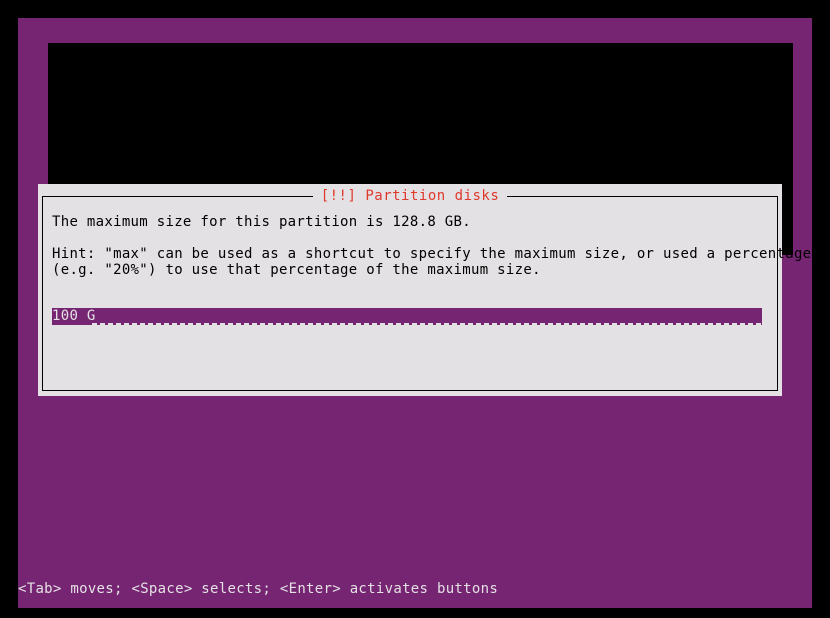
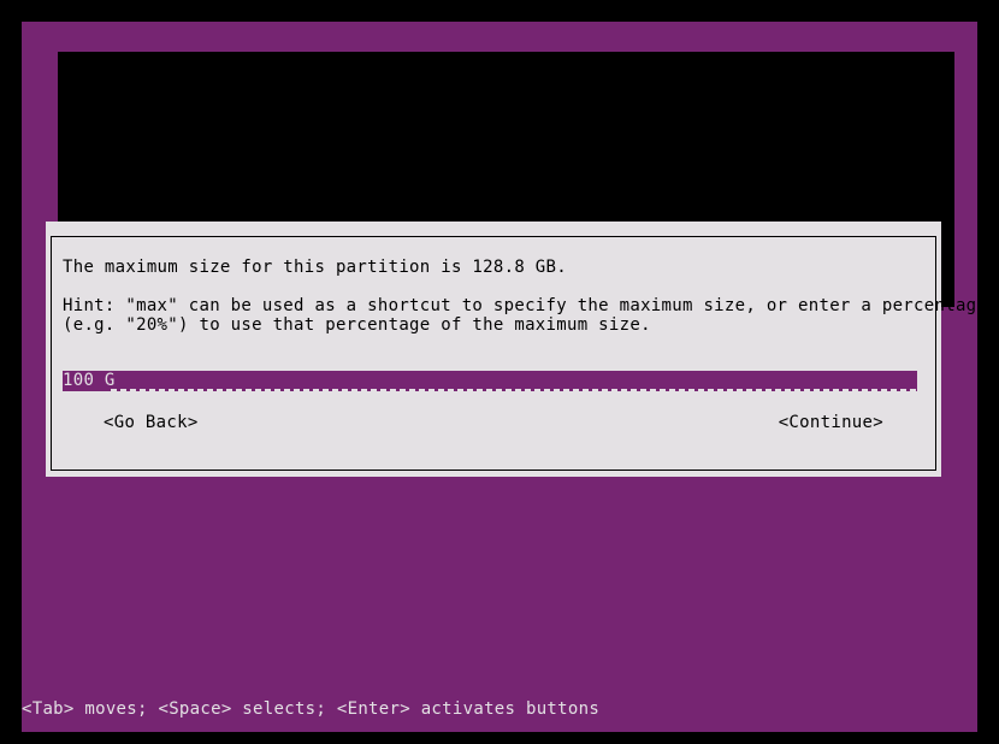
- [!!] Partition disks
  The maximum size for this partition is 128.8 GB.
- Hint: "max" can be used as a shortcut to specify the maximum size, or used a percentage
+ Hint: "max" can be used as a shortcut to specify the maximum size, or enter a percentage
  (e.g. "20%") to use that percentage of the maximum size.
  100 G
+ <Go Back>
+ <Continue>
  <Tab> moves; <Space> selects; <Enter> activates buttons
